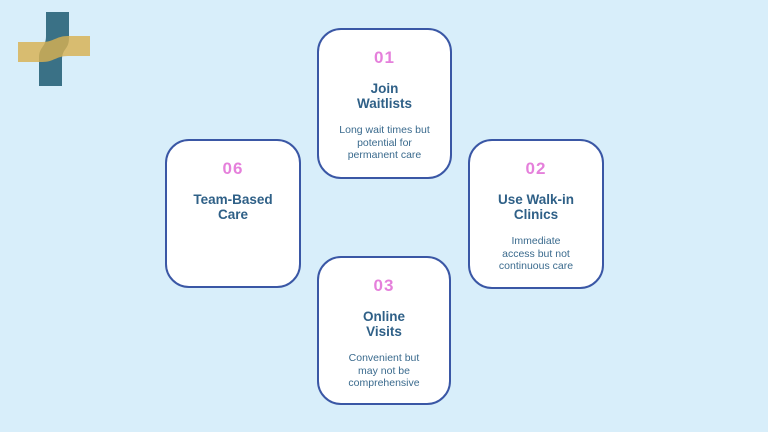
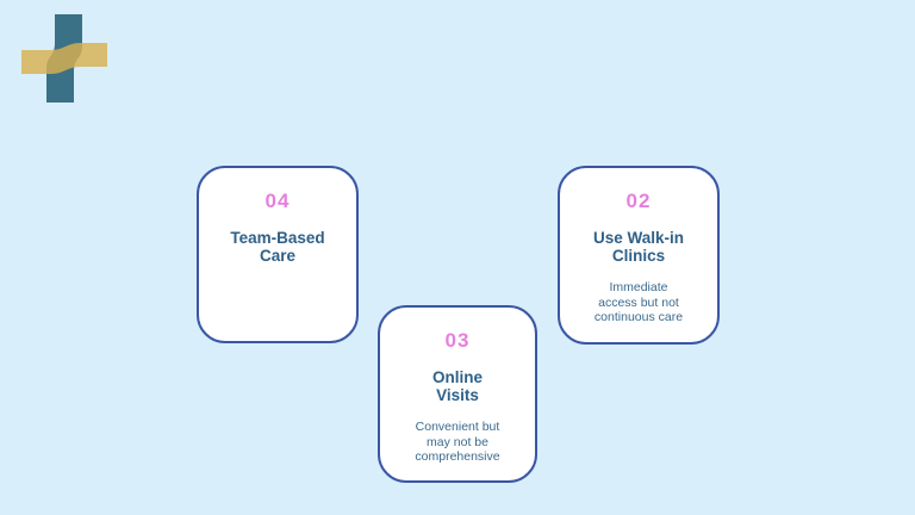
- 01
- Join
- Waitlists
- Long wait times but
- potential for
- permanent care
  02
  Use Walk-in
  Clinics
  Immediate
  access but not
  continuous care
  03
  Online
  Visits
  Convenient but
  may not be
  comprehensive
- 06
+ 04
  Team-Based
  Care
